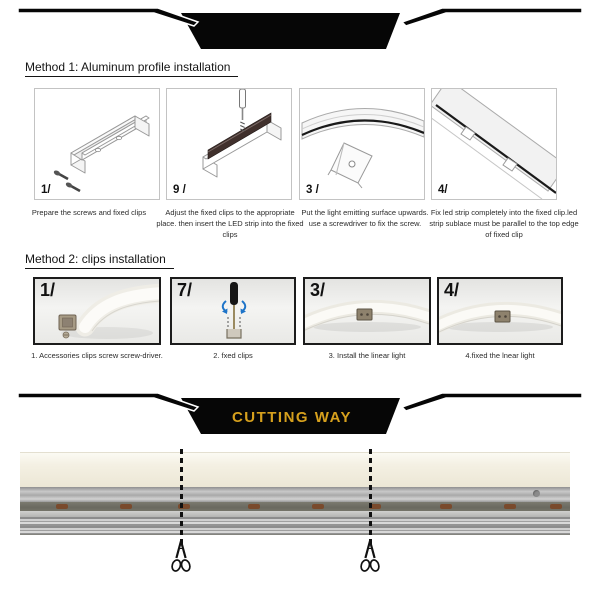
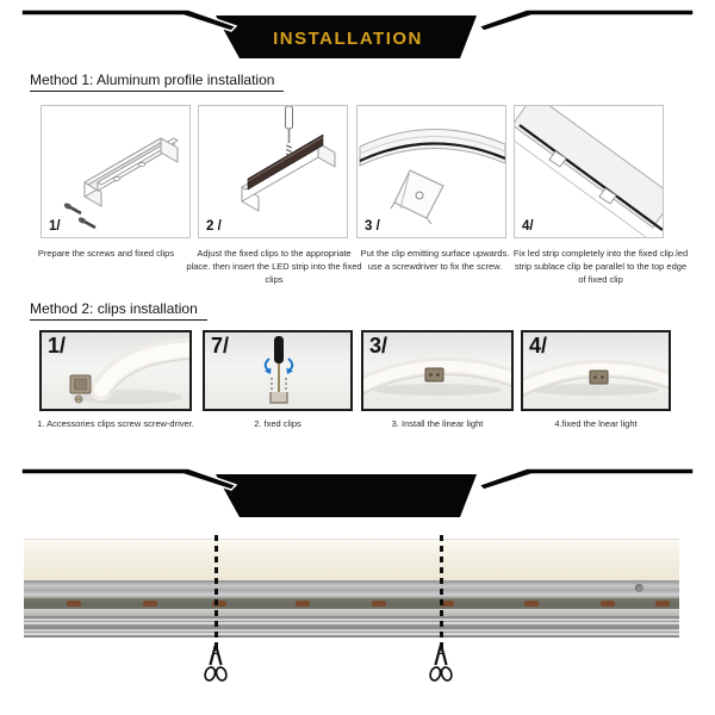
+ INSTALLATION
  Method 1: Aluminum profile installation
  1/
- 9 /
+ 2 /
  3 /
  4/
  Prepare the screws and fixed clips
  Adjust the fixed clips to the appropriate place. then insert the LED strip into the fixed clips
- Put the light emitting surface upwards. use a screwdriver to fix the screw.
+ Put the clip emitting surface upwards. use a screwdriver to fix the screw.
- Fix led strip completely into the fixed clip.led strip sublace must be parallel to the top edge of fixed clip
+ Fix led strip completely into the fixed clip.led strip sublace clip be parallel to the top edge of fixed clip
  Method 2: clips installation
  1/
  7/
  3/
  4/
  1. Accessories clips screw screw-driver.
  2. fxed clips
  3. Install the linear light
  4.fixed the lnear light
- CUTTING WAY
